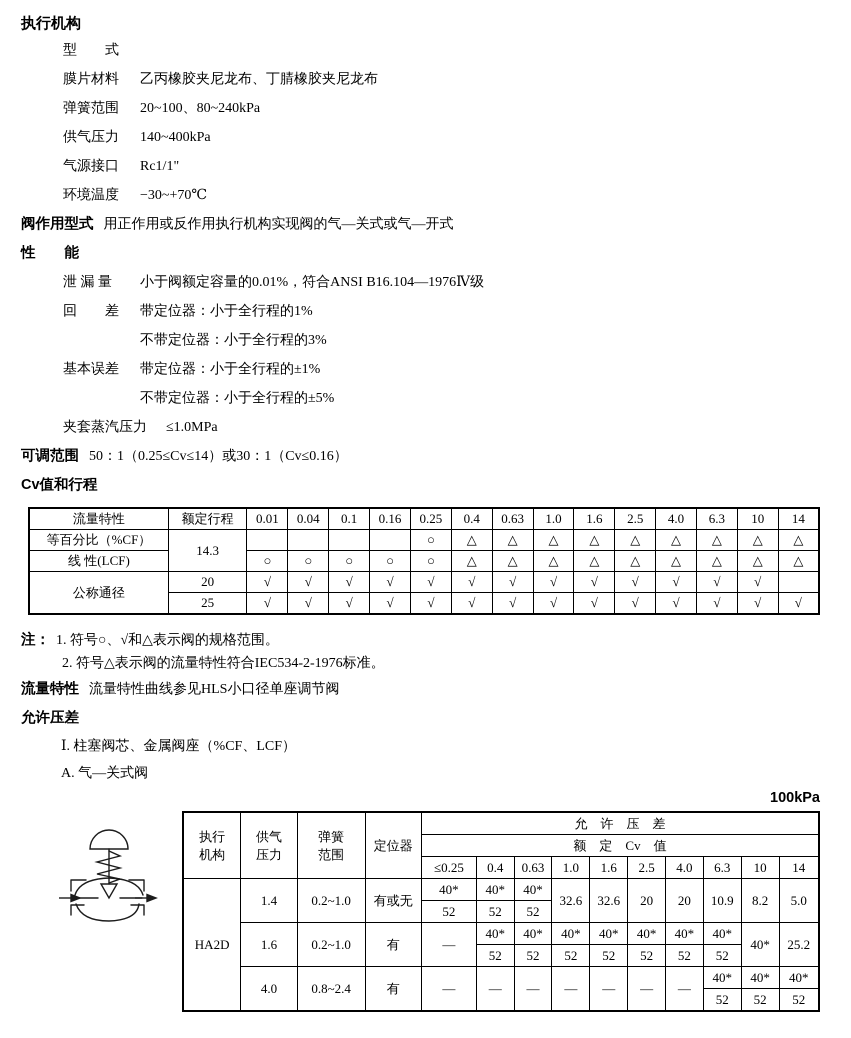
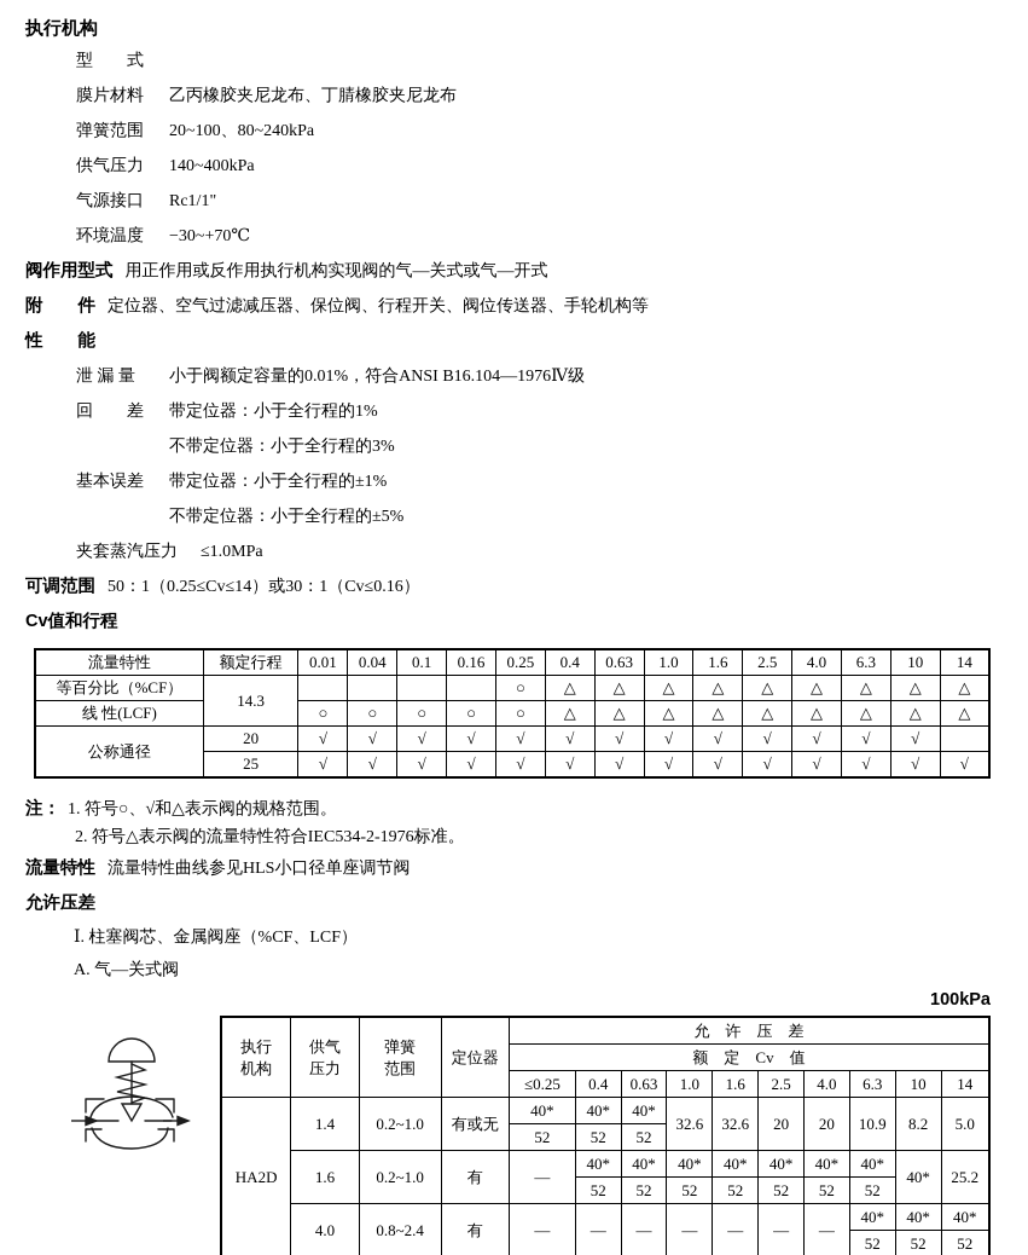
  执行机构
  型 式
  膜片材料
  乙丙橡胶夹尼龙布、丁腈橡胶夹尼龙布
  弹簧范围
  20~100、80~240kPa
  供气压力
  140~400kPa
  气源接口
  Rc1/1"
  环境温度
  −30~+70℃
  阀作用型式
  用正作用或反作用执行机构实现阀的气—关式或气—开式
+ 附 件
+ 定位器、空气过滤减压器、保位阀、行程开关、阀位传送器、手轮机构等
  性 能
  泄 漏 量
  小于阀额定容量的0.01%，符合ANSI B16.104—1976Ⅳ级
  回 差
  带定位器：小于全行程的1%
  不带定位器：小于全行程的3%
  基本误差
  带定位器：小于全行程的±1%
  不带定位器：小于全行程的±5%
  夹套蒸汽压力
  ≤1.0MPa
  可调范围
  50：1（0.25≤Cv≤14）或30：1（Cv≤0.16）
  Cv值和行程
  流量特性	额定行程	0.01	0.04	0.1	0.16	0.25	0.4	0.63	1.0	1.6	2.5	4.0	6.3	10	14
  等百分比（%CF）	14.3					○	△	△	△	△	△	△	△	△	△
  线 性(LCF)	○	○	○	○	○	△	△	△	△	△	△	△	△	△
  公称通径	20	√	√	√	√	√	√	√	√	√	√	√	√	√
  25	√	√	√	√	√	√	√	√	√	√	√	√	√	√
  注：
  1. 符号○、√和△表示阀的规格范围。
  2. 符号△表示阀的流量特性符合IEC534-2-1976标准。
  流量特性
  流量特性曲线参见HLS小口径单座调节阀
  允许压差
  Ⅰ. 柱塞阀芯、金属阀座（%CF、LCF）
  A. 气—关式阀
  100kPa
  执行 机构	供气 压力	弹簧 范围	定位器	允 许 压 差
  额 定 Cv 值
  ≤0.25	0.4	0.63	1.0	1.6	2.5	4.0	6.3	10	14
  HA2D	1.4	0.2~1.0	有或无	40*	40*	40*	32.6	32.6	20	20	10.9	8.2	5.0
  52	52	52
  1.6	0.2~1.0	有	—	40*	40*	40*	40*	40*	40*	40*	40*	25.2
  52	52	52	52	52	52	52
  4.0	0.8~2.4	有	—	—	—	—	—	—	—	40*	40*	40*
  52	52	52
